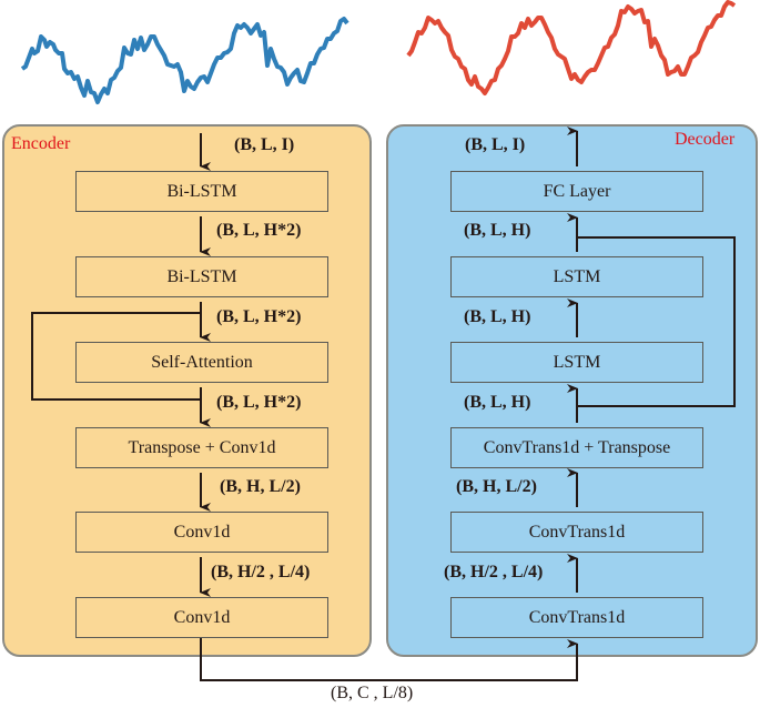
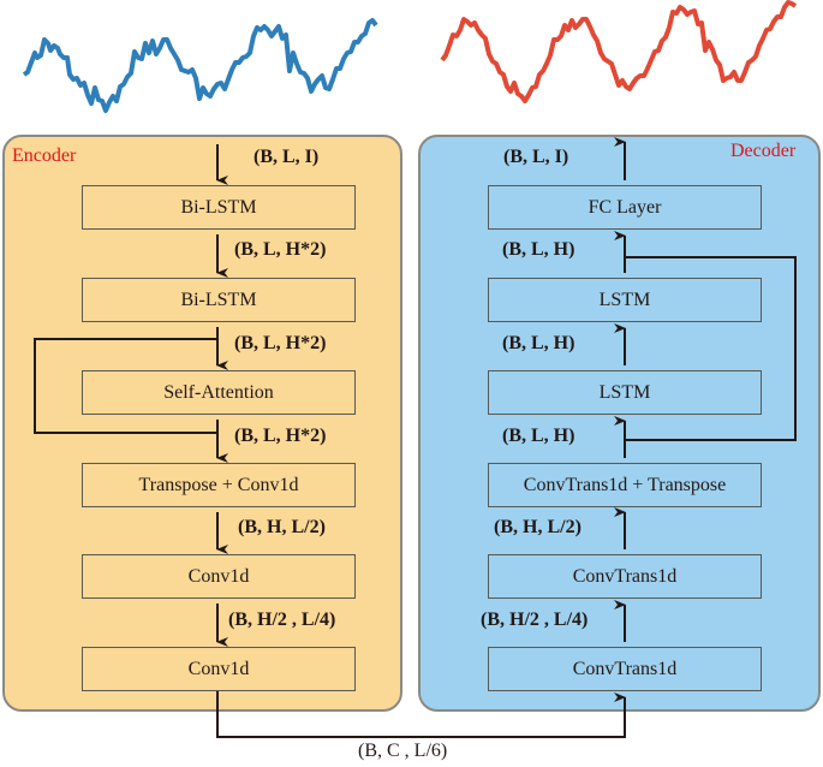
  Encoder
  Decoder
  Bi-LSTM
  Bi-LSTM
  Self-Attention
  Transpose + Conv1d
  Conv1d
  Conv1d
  FC Layer
  LSTM
  LSTM
  ConvTrans1d + Transpose
  ConvTrans1d
  ConvTrans1d
  (B, L, I)
  (B, L, H*2)
  (B, L, H*2)
  (B, L, H*2)
  (B, H, L/2)
  (B, H/2 , L/4)
  (B, L, I)
  (B, L, H)
  (B, L, H)
  (B, L, H)
  (B, H, L/2)
  (B, H/2 , L/4)
- (B, C , L/8)
+ (B, C , L/6)
